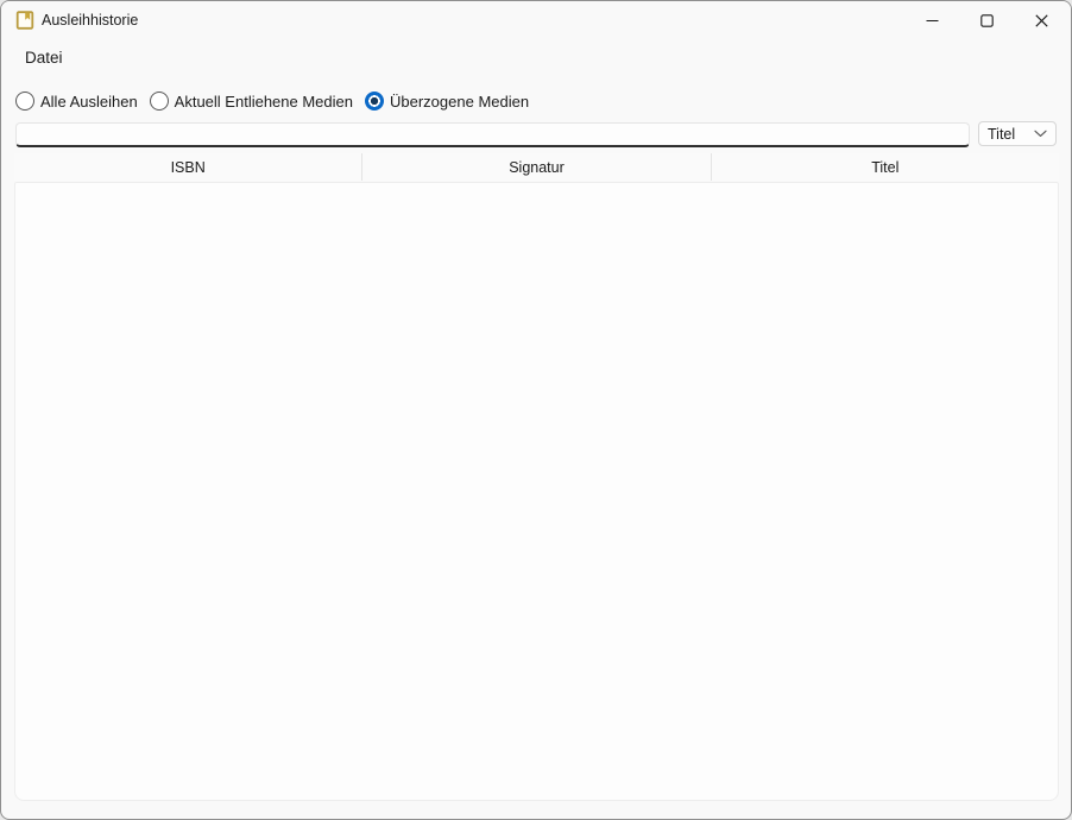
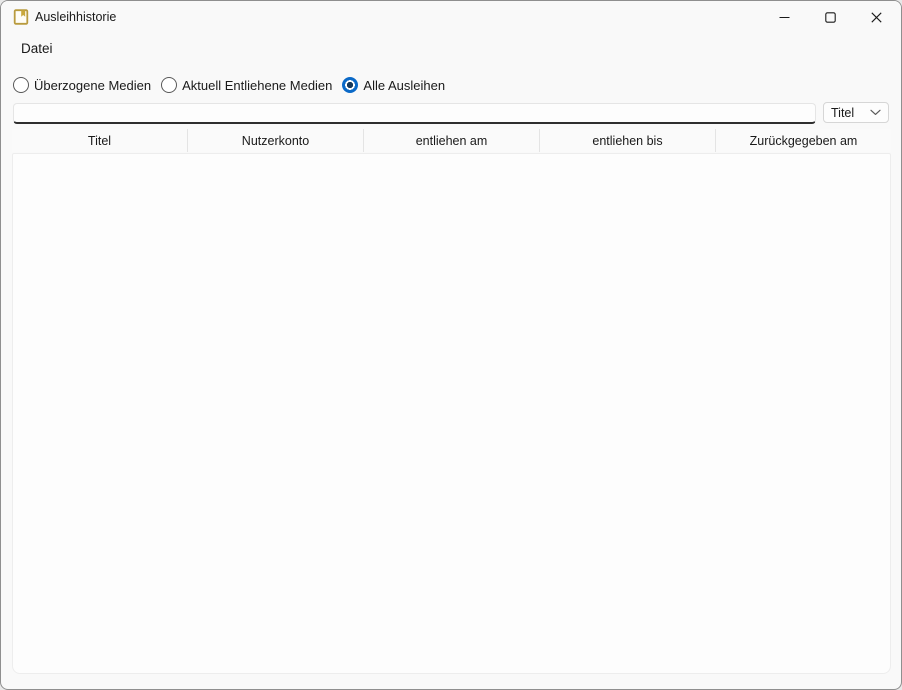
  Ausleihhistorie
  Datei
- Alle Ausleihen
+ Überzogene Medien
  Aktuell Entliehene Medien
- Überzogene Medien
+ Alle Ausleihen
  Titel
- ISBN
- Signatur
  Titel
+ Nutzerkonto
+ entliehen am
+ entliehen bis
+ Zurückgegeben am
